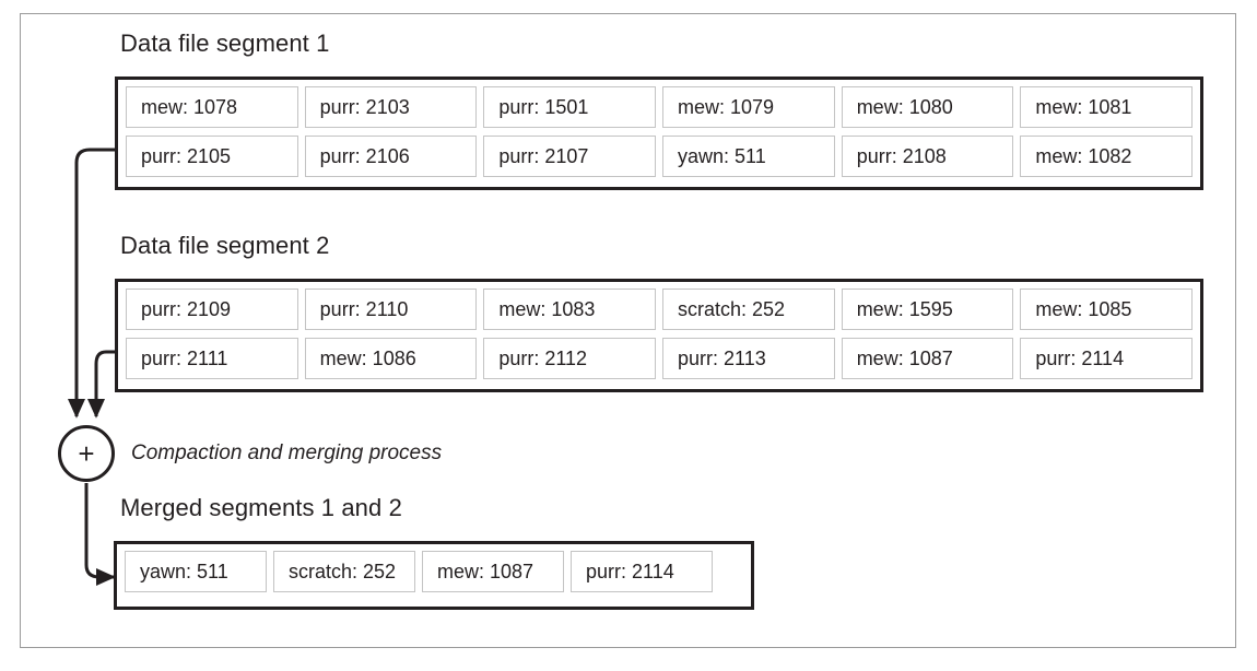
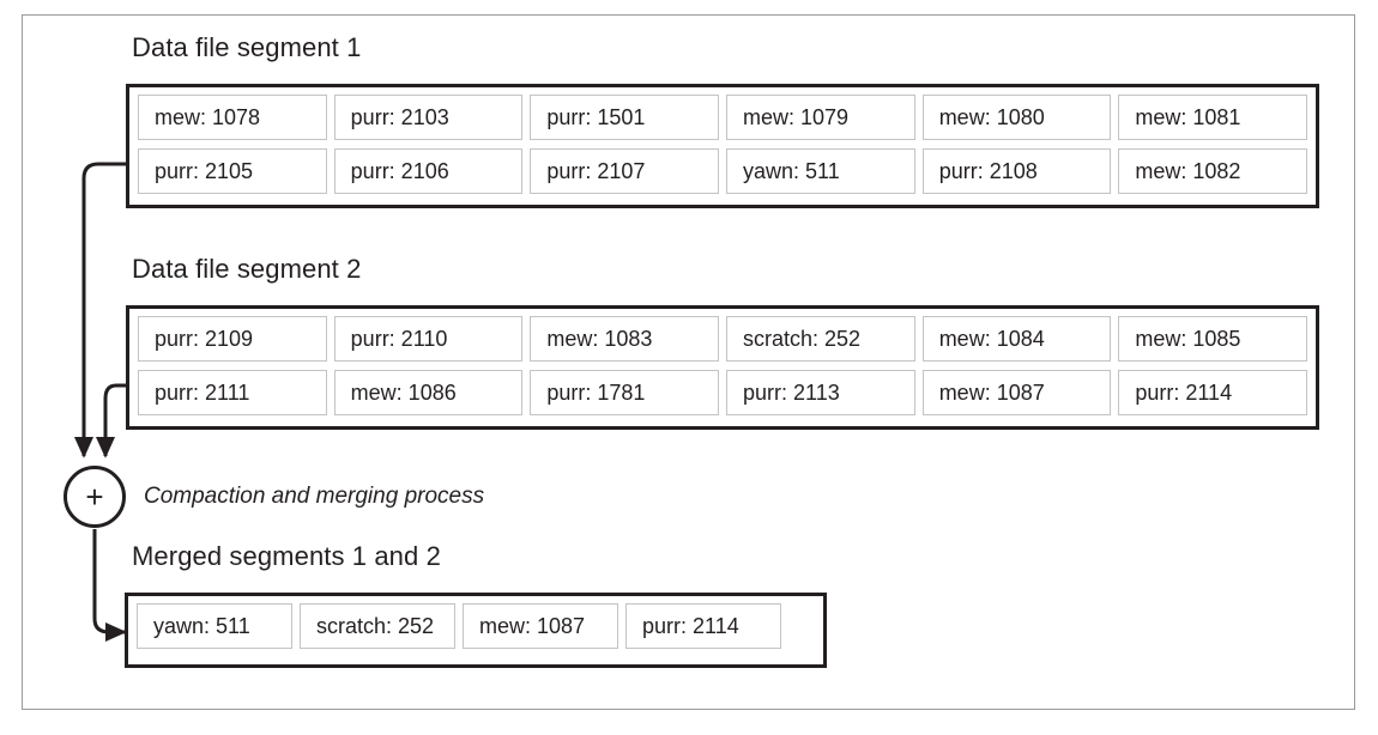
  Data file segment 1
  mew: 1078
  purr: 2103
  purr: 1501
  mew: 1079
  mew: 1080
  mew: 1081
  purr: 2105
  purr: 2106
  purr: 2107
  yawn: 511
  purr: 2108
  mew: 1082
  Data file segment 2
  purr: 2109
  purr: 2110
  mew: 1083
  scratch: 252
- mew: 1595
+ mew: 1084
  mew: 1085
  purr: 2111
  mew: 1086
- purr: 2112
+ purr: 1781
  purr: 2113
  mew: 1087
  purr: 2114
  +
  Compaction and merging process
  Merged segments 1 and 2
  yawn: 511
  scratch: 252
  mew: 1087
  purr: 2114
